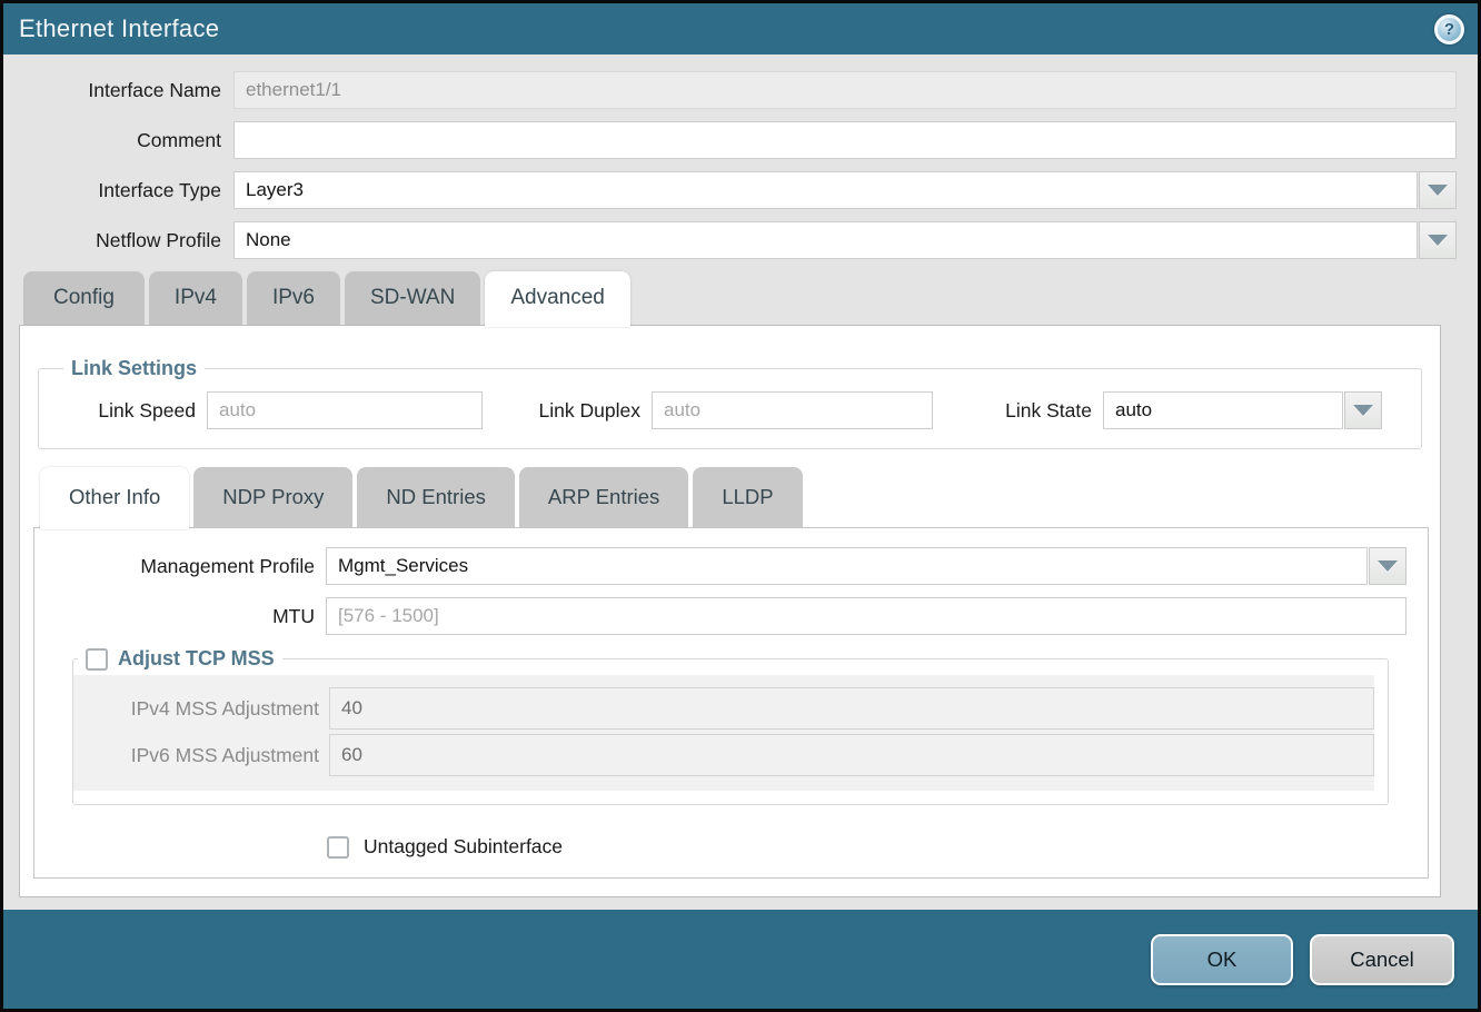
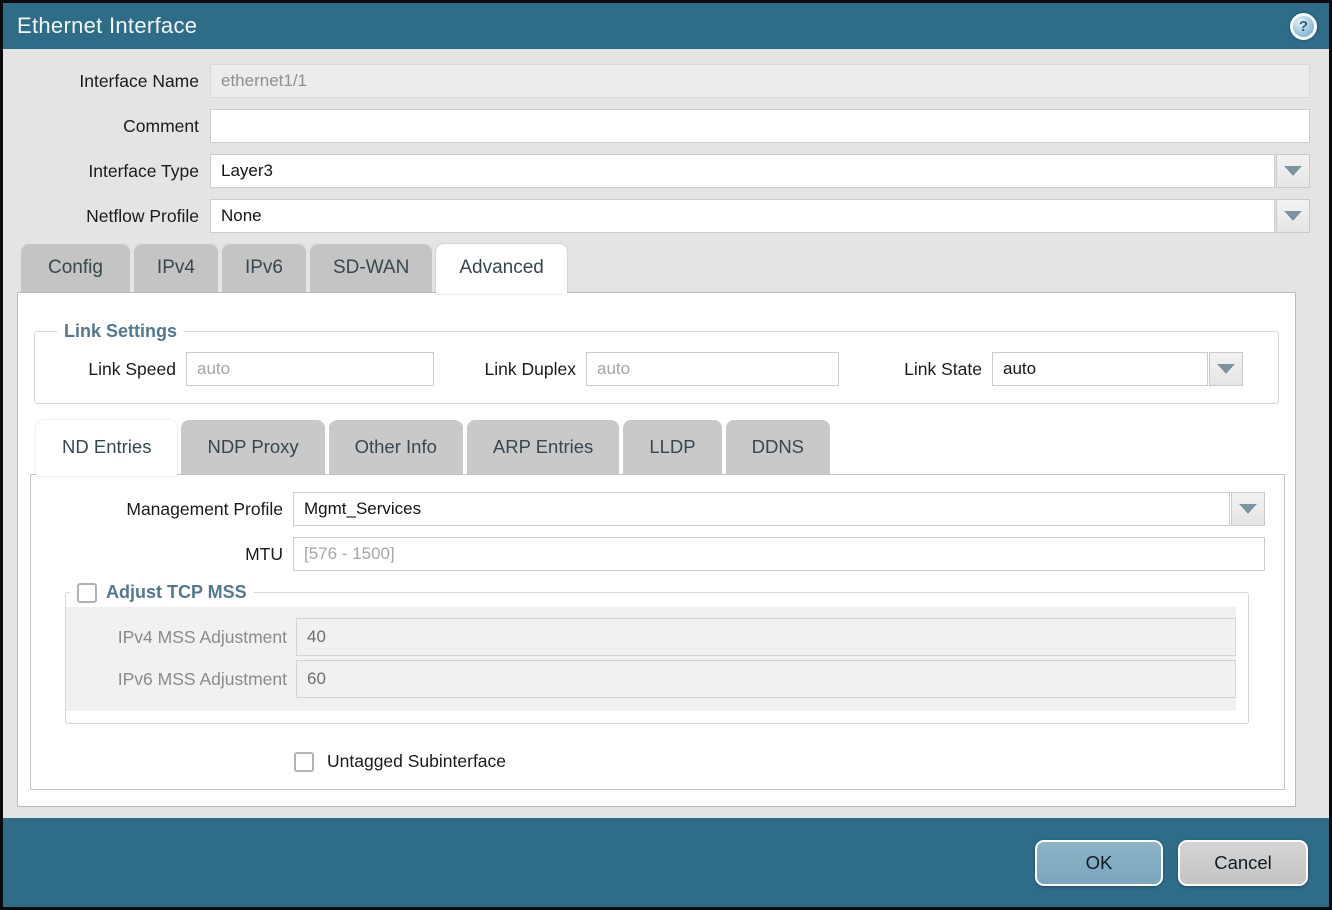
  Ethernet Interface
  ?
  Interface Name
  ethernet1/1
  Comment
  Interface Type
  Layer3
  Netflow Profile
  None
  Config
  IPv4
  IPv6
  SD-WAN
  Advanced
  Link Settings
  Link Speed
  auto
  Link Duplex
  auto
  Link State
  auto
- Other Info
+ ND Entries
  NDP Proxy
- ND Entries
+ Other Info
  ARP Entries
  LLDP
+ DDNS
  Management Profile
  Mgmt_Services
  MTU
  [576 - 1500]
  Adjust TCP MSS
  IPv4 MSS Adjustment
  40
  IPv6 MSS Adjustment
  60
  Untagged Subinterface
  OK
  Cancel
